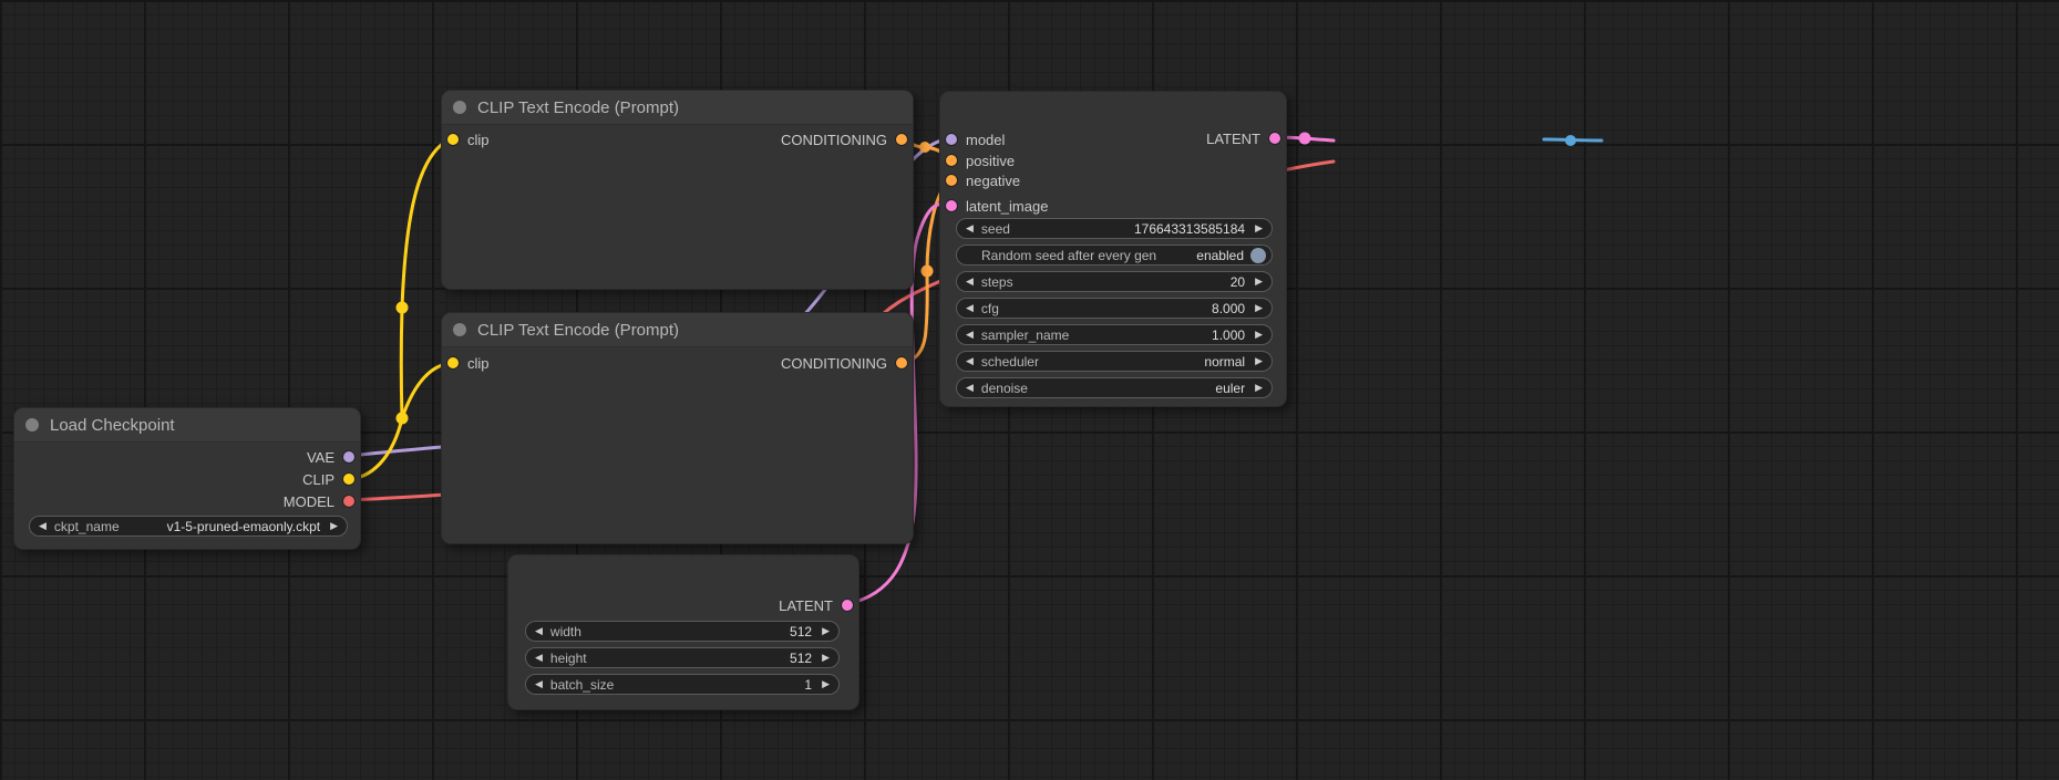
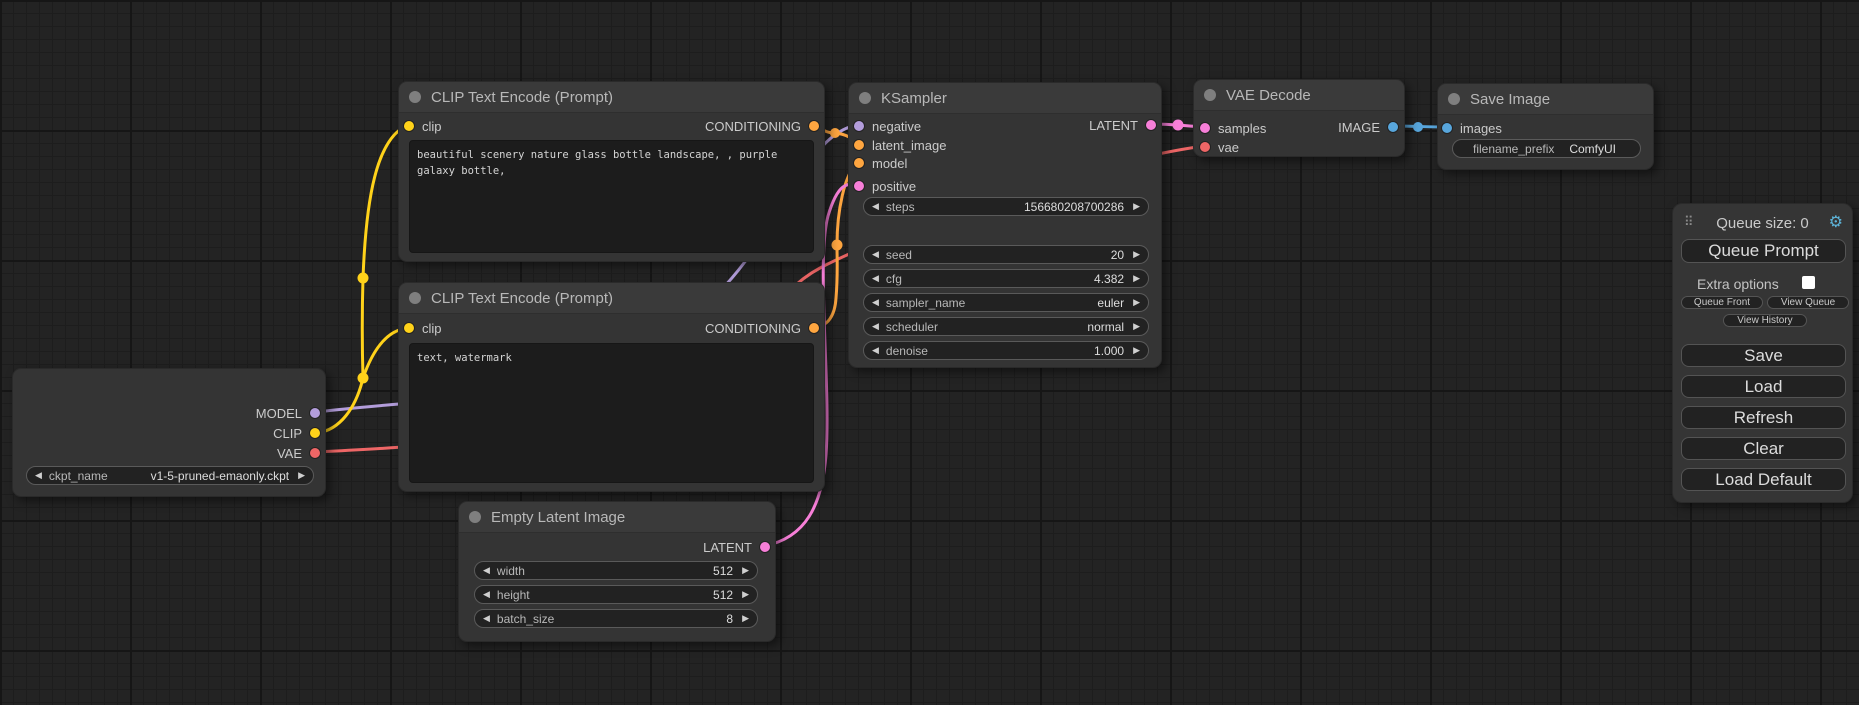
- Load Checkpoint
- VAE
+ MODEL
  CLIP
- MODEL
+ VAE
  ◀
  ckpt_name
  v1-5-pruned-emaonly.ckpt
  ▶
  CLIP Text Encode (Prompt)
  clip
  CONDITIONING
+ beautiful scenery nature glass bottle landscape, , purple galaxy bottle,
  CLIP Text Encode (Prompt)
  clip
  CONDITIONING
+ text, watermark
+ KSampler
- model
+ negative
- positive
+ latent_image
- negative
+ model
- latent_image
+ positive
  LATENT
  ◀
- seed
+ steps
- 176643313585184
+ 156680208700286
  ▶
- Random seed after every gen
- enabled
  ◀
- steps
+ seed
  20
  ▶
  ◀
  cfg
- 8.000
+ 4.382
  ▶
  ◀
  sampler_name
- 1.000
+ euler
  ▶
  ◀
  scheduler
  normal
  ▶
  ◀
  denoise
- euler
+ 1.000
  ▶
+ Empty Latent Image
  LATENT
  ◀
  width
  512
  ▶
  ◀
  height
  512
  ▶
  ◀
  batch_size
- 1
+ 8
  ▶
+ VAE Decode
+ samples
+ vae
+ IMAGE
+ Save Image
+ images
+ filename_prefix
+ ComfyUI
+ ⠿
+ Queue size: 0
+ ⚙
+ Queue Prompt
+ Extra options
+ Queue Front
+ View Queue
+ View History
+ Save
+ Load
+ Refresh
+ Clear
+ Load Default
